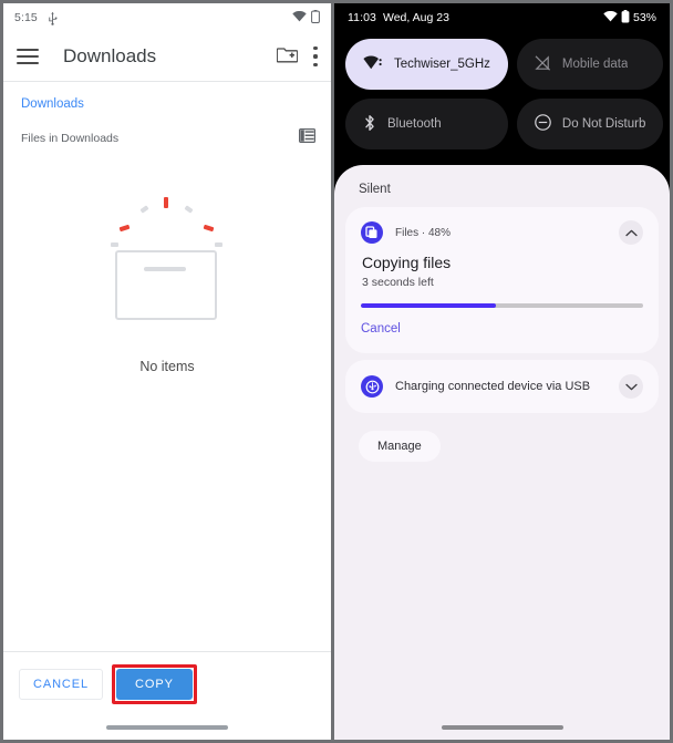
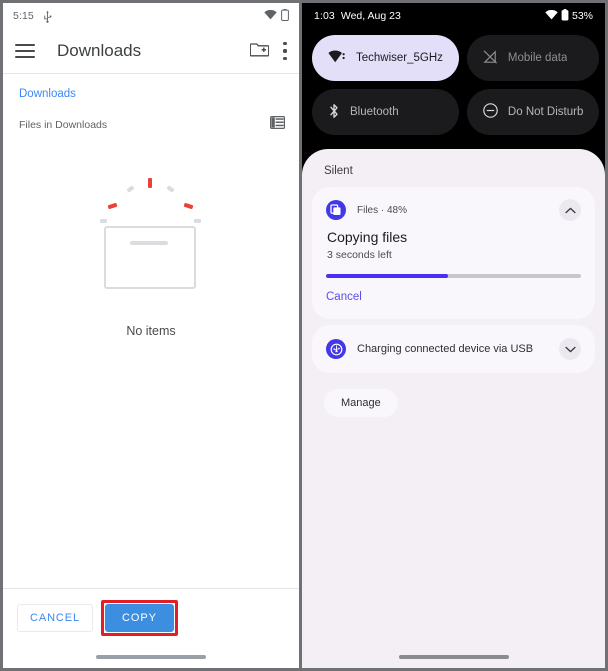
  5:15
  Downloads
  Downloads
  Files in Downloads
  No items
  CANCEL
  COPY
- 11:03
+ 1:03
  Wed, Aug 23
  53%
  Techwiser_5GHz
  Mobile data
  Bluetooth
  Do Not Disturb
  Silent
  Files · 48%
  Copying files
  3 seconds left
  Cancel
  Charging connected device via USB
  Manage
